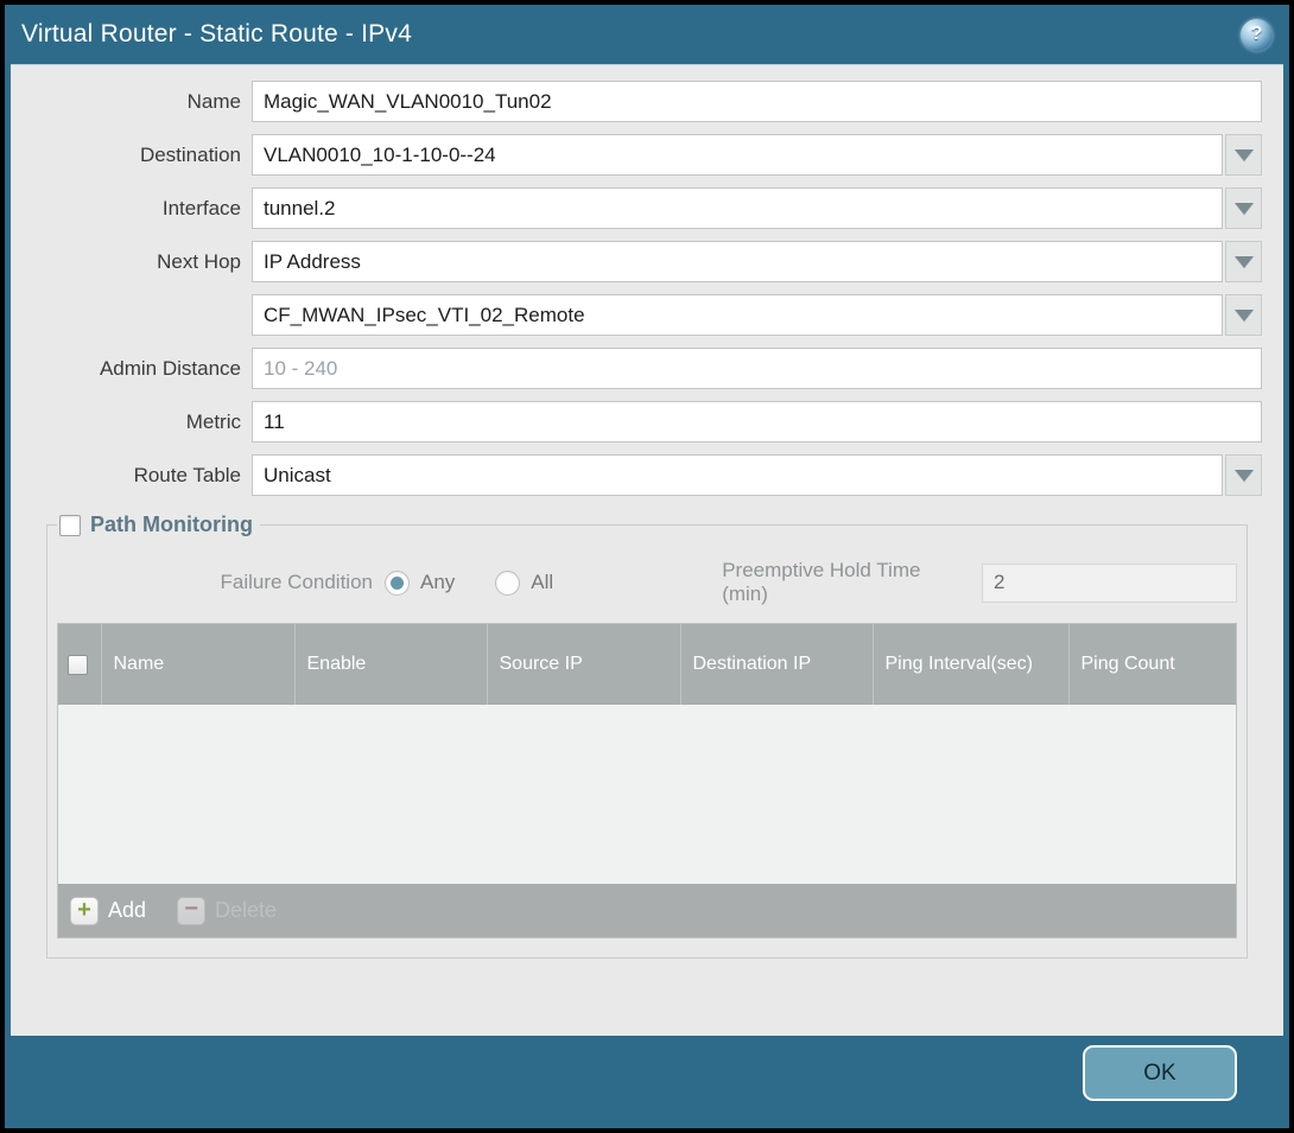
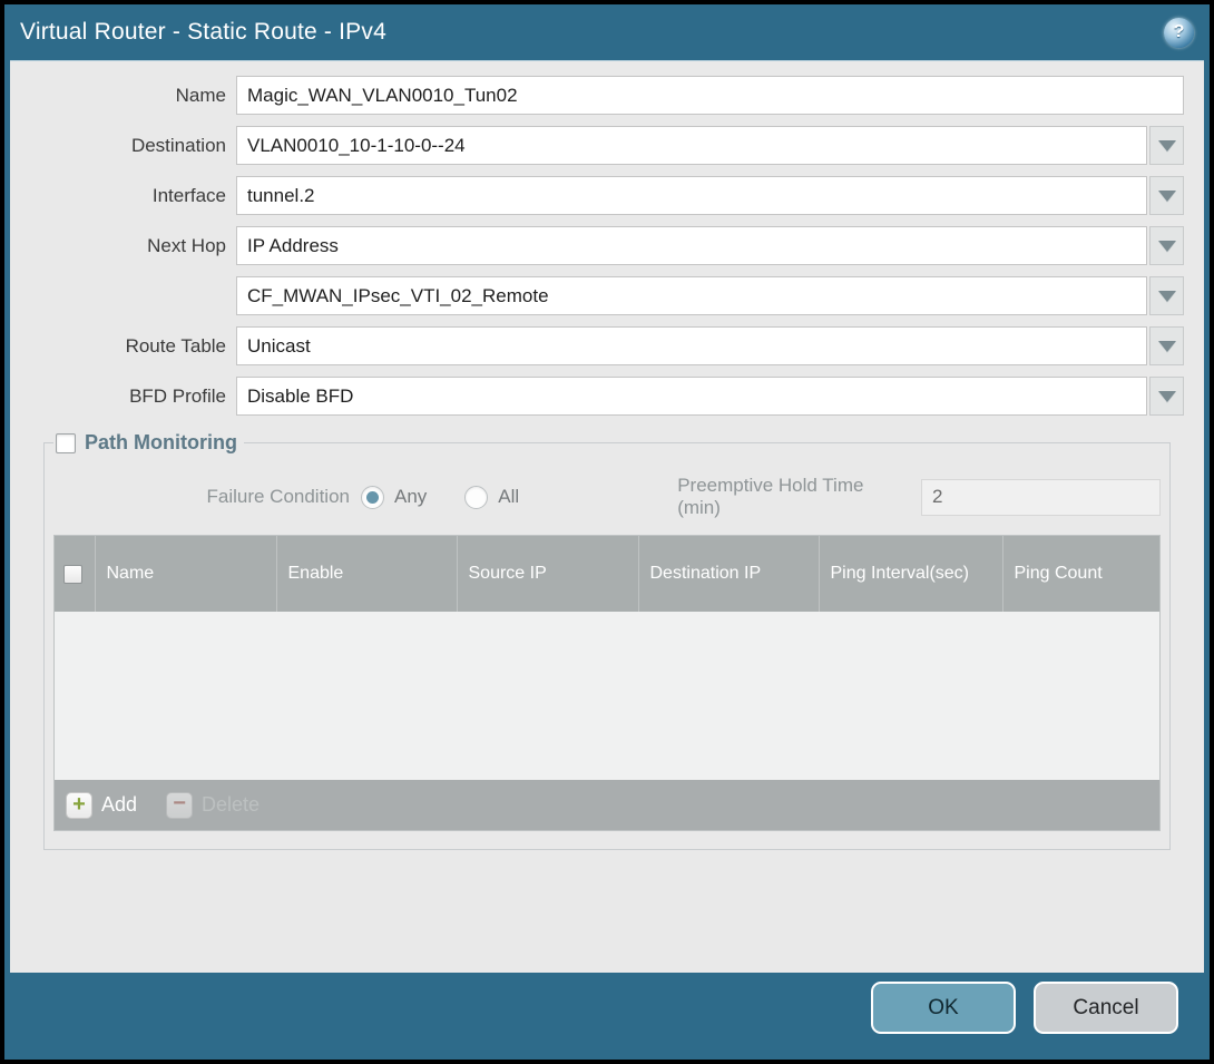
  Virtual Router - Static Route - IPv4
  ?
  Name
  Magic_WAN_VLAN0010_Tun02
  Destination
  VLAN0010_10-1-10-0--24
  Interface
  tunnel.2
  Next Hop
  IP Address
  CF_MWAN_IPsec_VTI_02_Remote
- Admin Distance
- 10 - 240
- Metric
- 11
  Route Table
  Unicast
+ BFD Profile
+ Disable BFD
  Path Monitoring
  Failure Condition
  Any
  All
  Preemptive Hold Time (min)
  2
  	Name	Enable	Source IP	Destination IP	Ping Interval(sec)	Ping Count
  +
  Add
  −
  OK
+ Cancel
